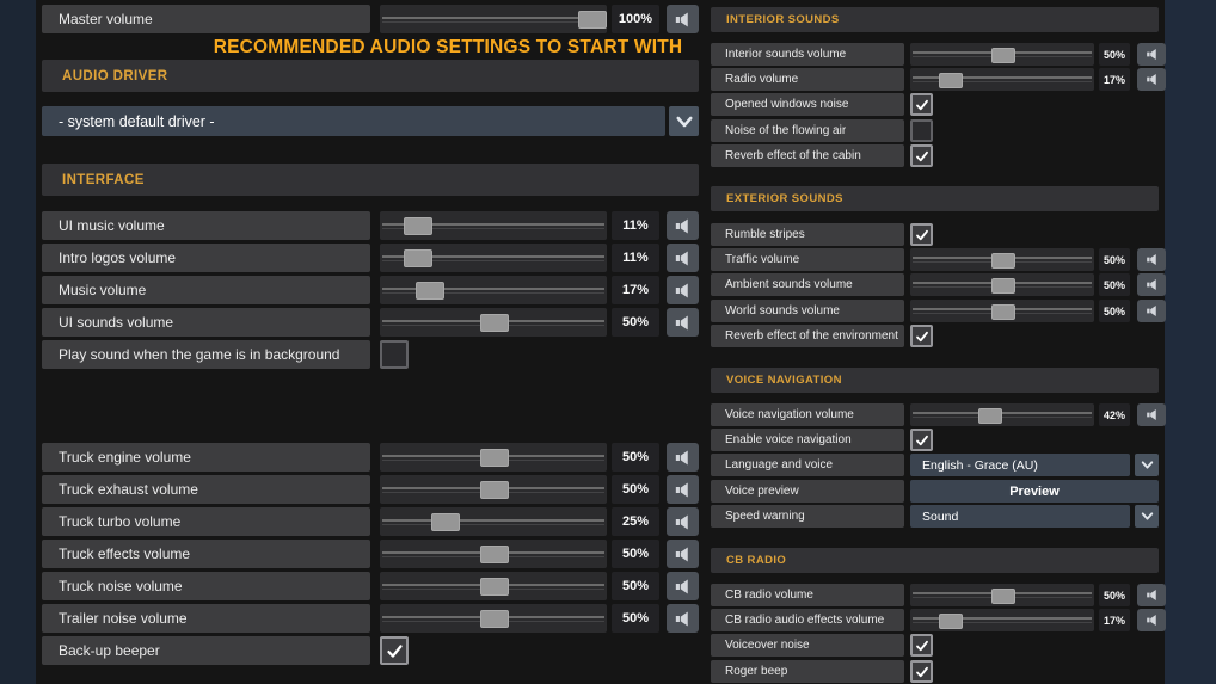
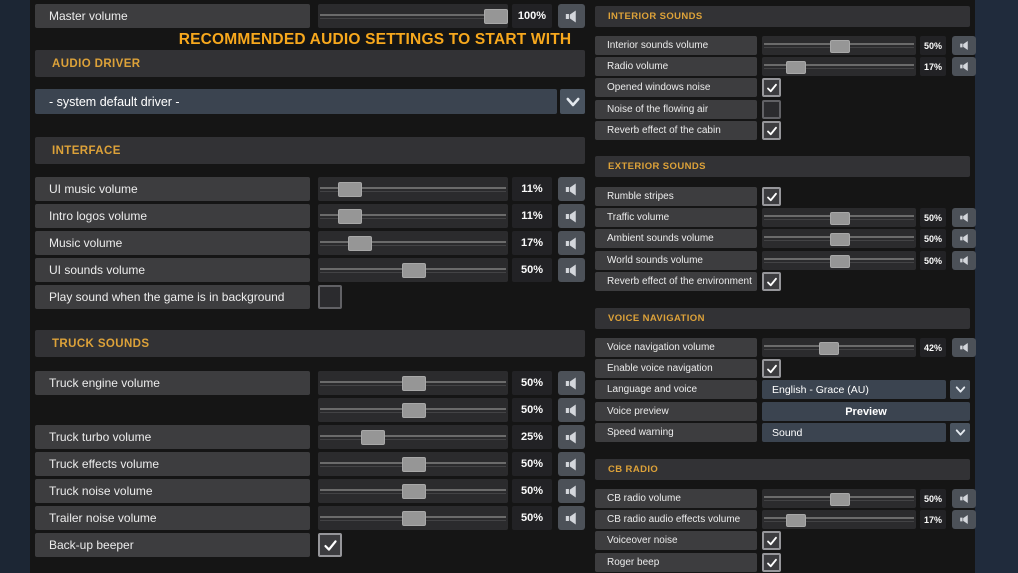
  RECOMMENDED AUDIO SETTINGS TO START WITH
  Master volume
  100%
  AUDIO DRIVER
  - system default driver -
  INTERFACE
  UI music volume
  11%
  Intro logos volume
  11%
  Music volume
  17%
  UI sounds volume
  50%
  Play sound when the game is in background
+ TRUCK SOUNDS
  Truck engine volume
  50%
- Truck exhaust volume
  50%
  Truck turbo volume
  25%
  Truck effects volume
  50%
  Truck noise volume
  50%
  Trailer noise volume
  50%
  Back-up beeper
  INTERIOR SOUNDS
  Interior sounds volume
  50%
  Radio volume
  17%
  Opened windows noise
  Noise of the flowing air
  Reverb effect of the cabin
  EXTERIOR SOUNDS
  Rumble stripes
  Traffic volume
  50%
  Ambient sounds volume
  50%
  World sounds volume
  50%
  Reverb effect of the environment
  VOICE NAVIGATION
  Voice navigation volume
  42%
  Enable voice navigation
  Language and voice
  English - Grace (AU)
  Voice preview
  Preview
  Speed warning
  Sound
  CB RADIO
  CB radio volume
  50%
  CB radio audio effects volume
  17%
  Voiceover noise
  Roger beep
